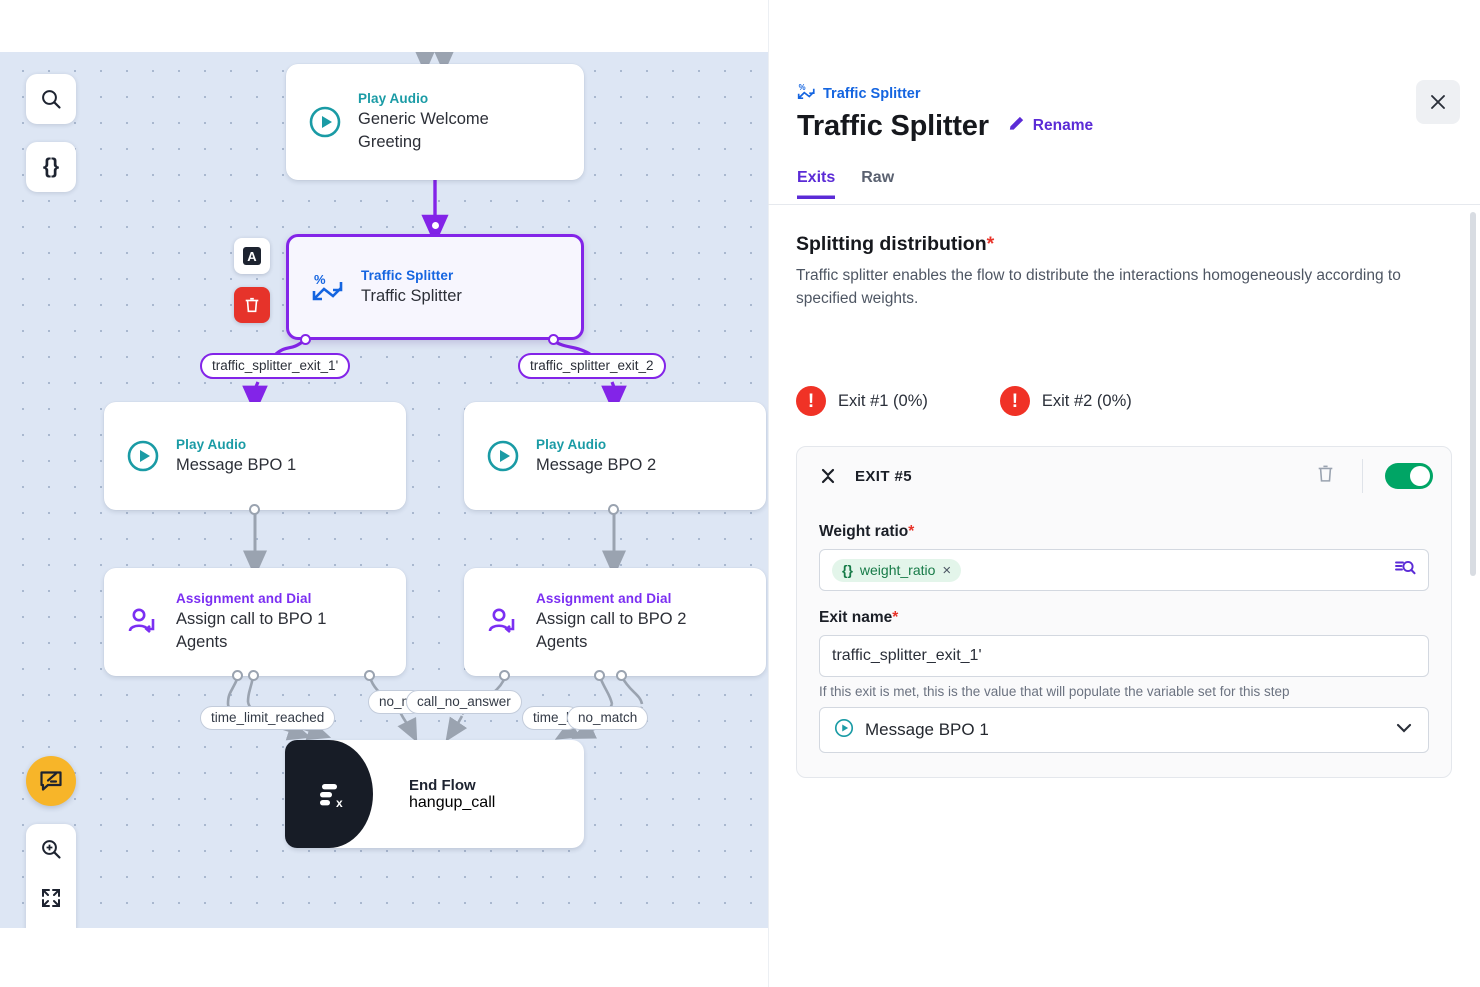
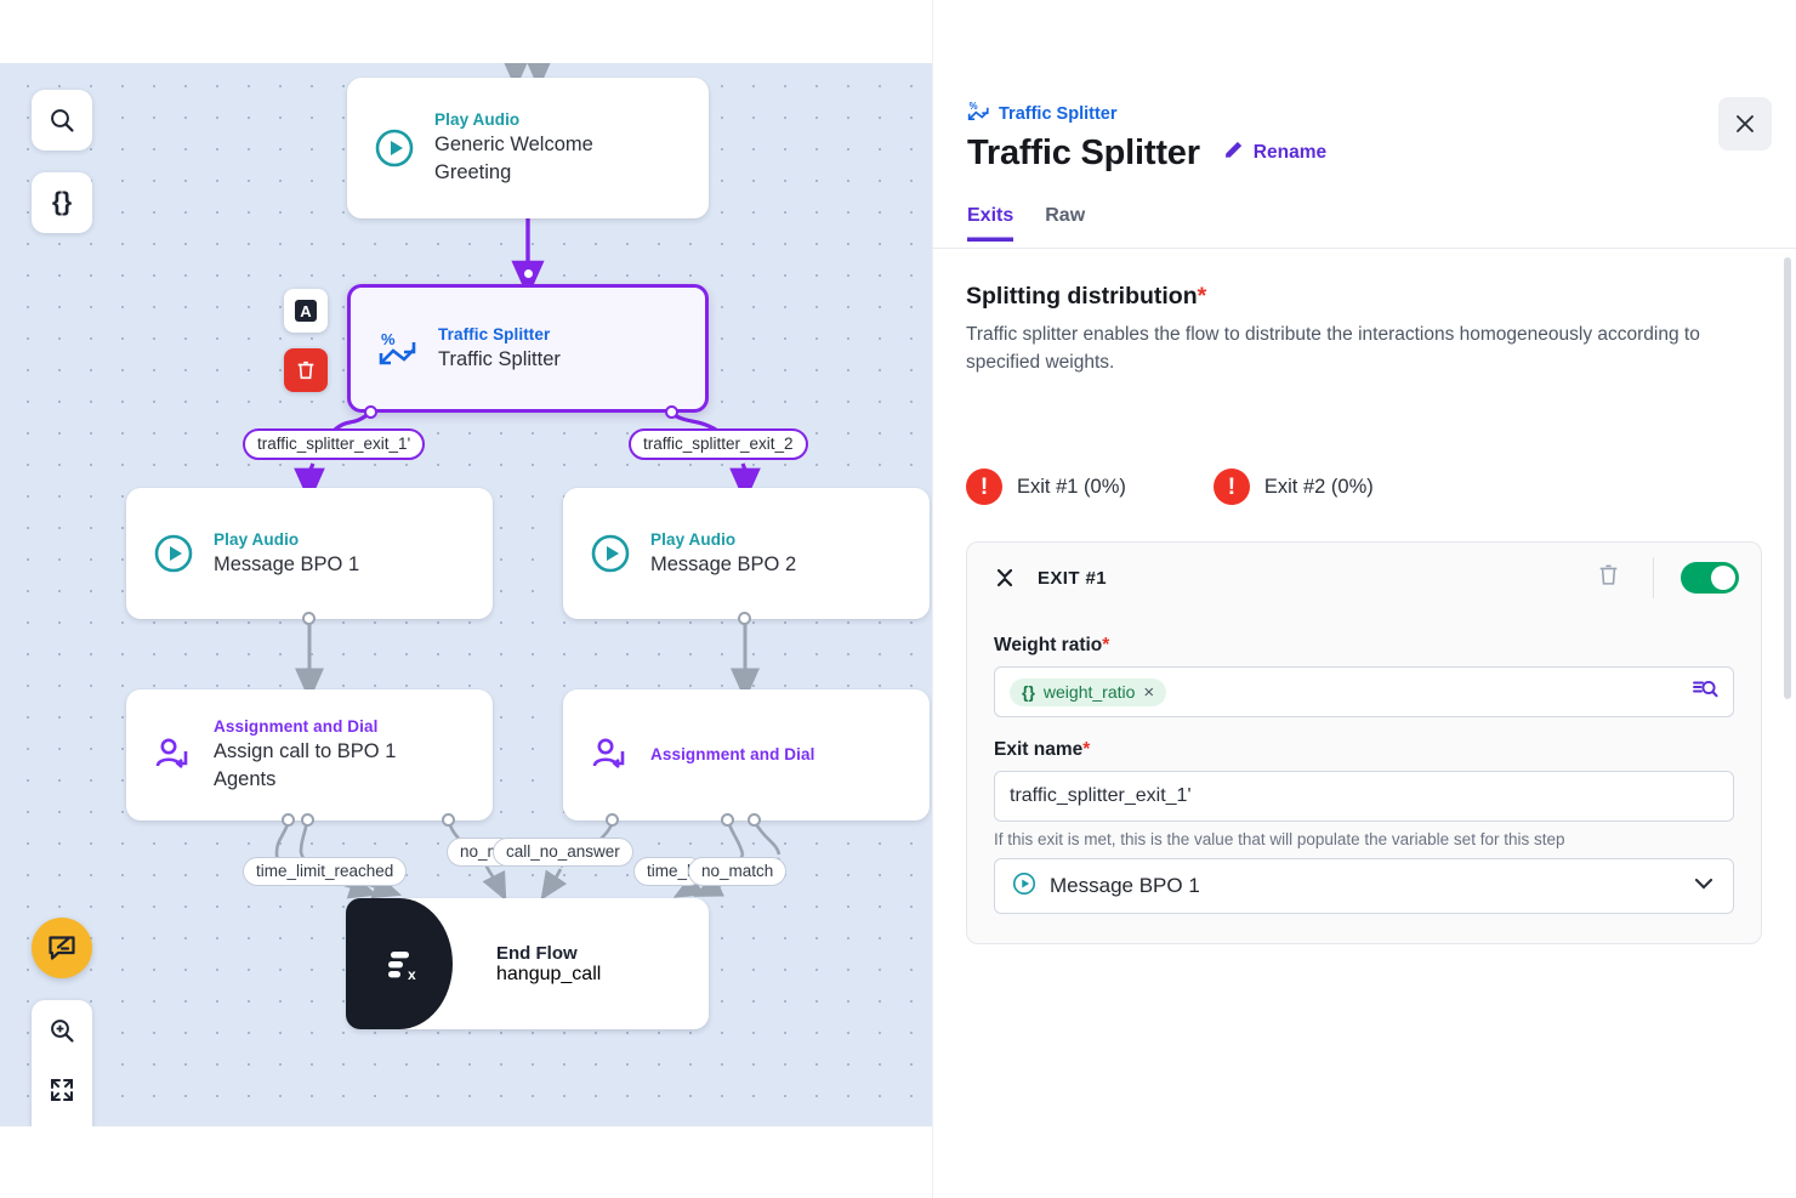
  Play Audio
  Generic Welcome Greeting
  %
  Traffic Splitter
  Traffic Splitter
  A
  traffic_splitter_exit_1'
  traffic_splitter_exit_2
  Play Audio
  Message BPO 1
  Play Audio
  Message BPO 2
  Assignment and Dial
  Assign call to BPO 1 Agents
  Assignment and Dial
- Assign call to BPO 2 Agents
  time_limit_reached
  no_
  call_no_answer
  time_
  no_match
  x
  End Flow
  hangup_call
  {}
  %
  Traffic Splitter
  Traffic Splitter
  Rename
  Exits
  Raw
  Splitting distribution*
  Traffic splitter enables the flow to distribute the interactions homogeneously according to specified weights.
  !
  Exit #1 (0%)
  !
  Exit #2 (0%)
- EXIT #5
+ EXIT #1
  Weight ratio*
  {}
  weight_ratio
  ×
  Exit name*
  traffic_splitter_exit_1'
  If this exit is met, this is the value that will populate the variable set for this step
  Message BPO 1
